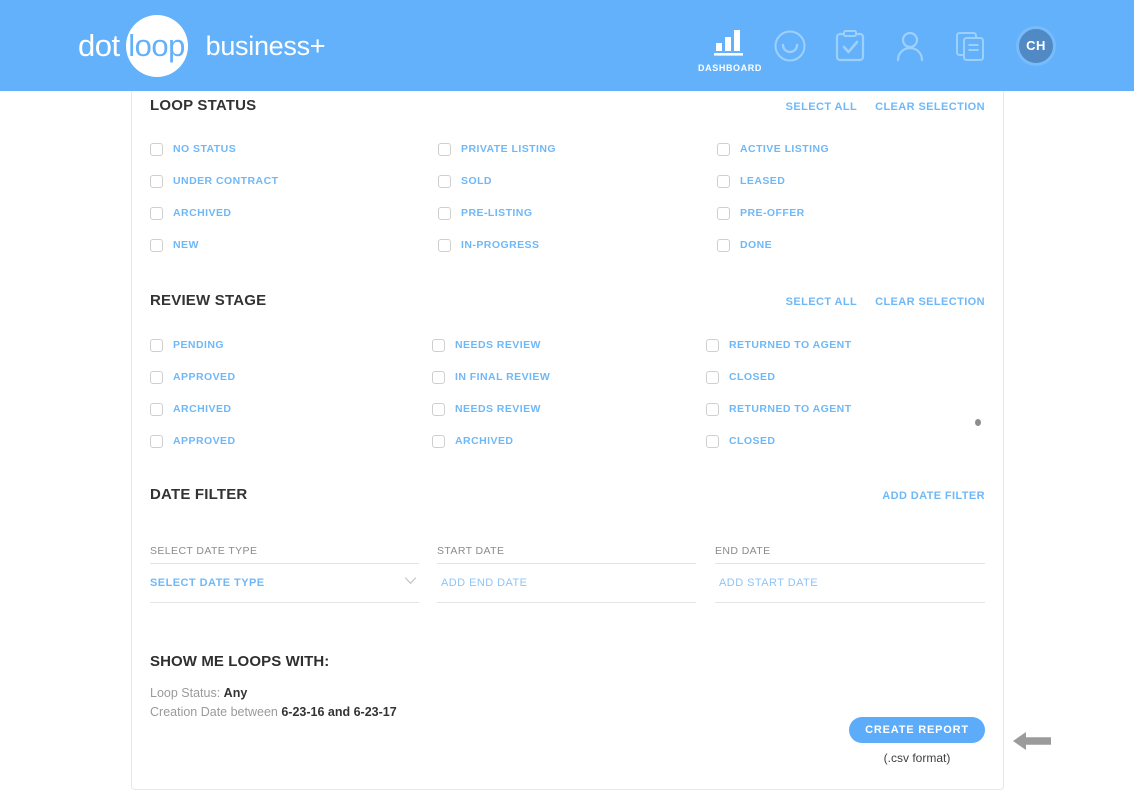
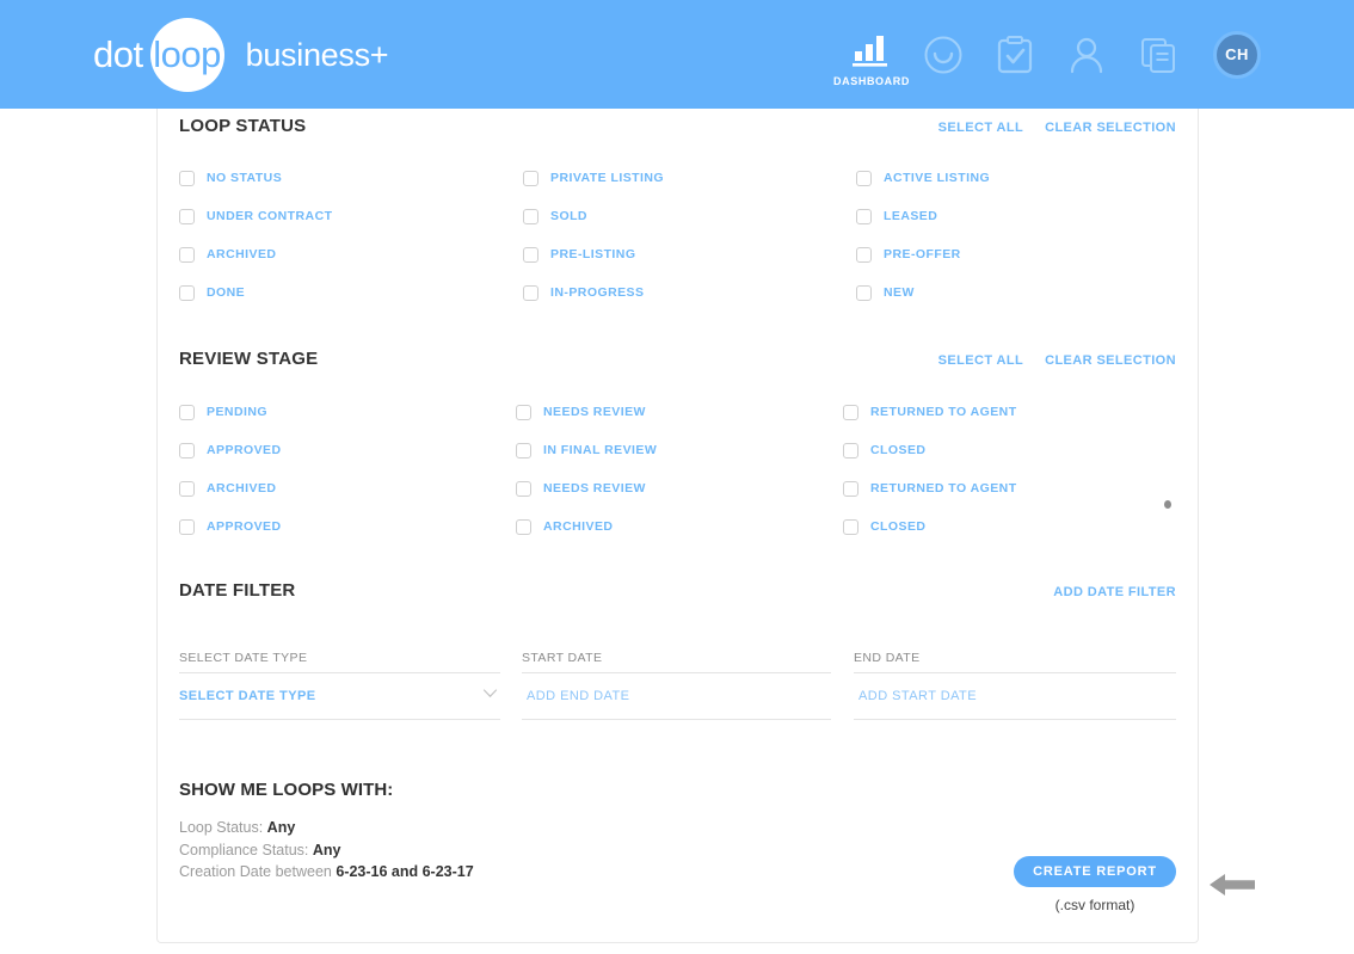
  dot
  loop
  business+
  DASHBOARD
  CH
  LOOP STATUS
  SELECT ALL
  CLEAR SELECTION
  NO STATUS
  PRIVATE LISTING
  ACTIVE LISTING
  UNDER CONTRACT
  SOLD
  LEASED
  ARCHIVED
  PRE-LISTING
  PRE-OFFER
- NEW
+ DONE
  IN-PROGRESS
- DONE
+ NEW
  REVIEW STAGE
  SELECT ALL
  CLEAR SELECTION
  PENDING
  NEEDS REVIEW
  RETURNED TO AGENT
  APPROVED
  IN FINAL REVIEW
  CLOSED
  ARCHIVED
  NEEDS REVIEW
  RETURNED TO AGENT
  APPROVED
  ARCHIVED
  CLOSED
  DATE FILTER
  ADD DATE FILTER
  SELECT DATE TYPE
  SELECT DATE TYPE
  START DATE
  ADD END DATE
  END DATE
  ADD START DATE
  SHOW ME LOOPS WITH:
  Loop Status: Any
+ Compliance Status: Any
  Creation Date between 6-23-16 and 6-23-17
  CREATE REPORT
  (.csv format)
